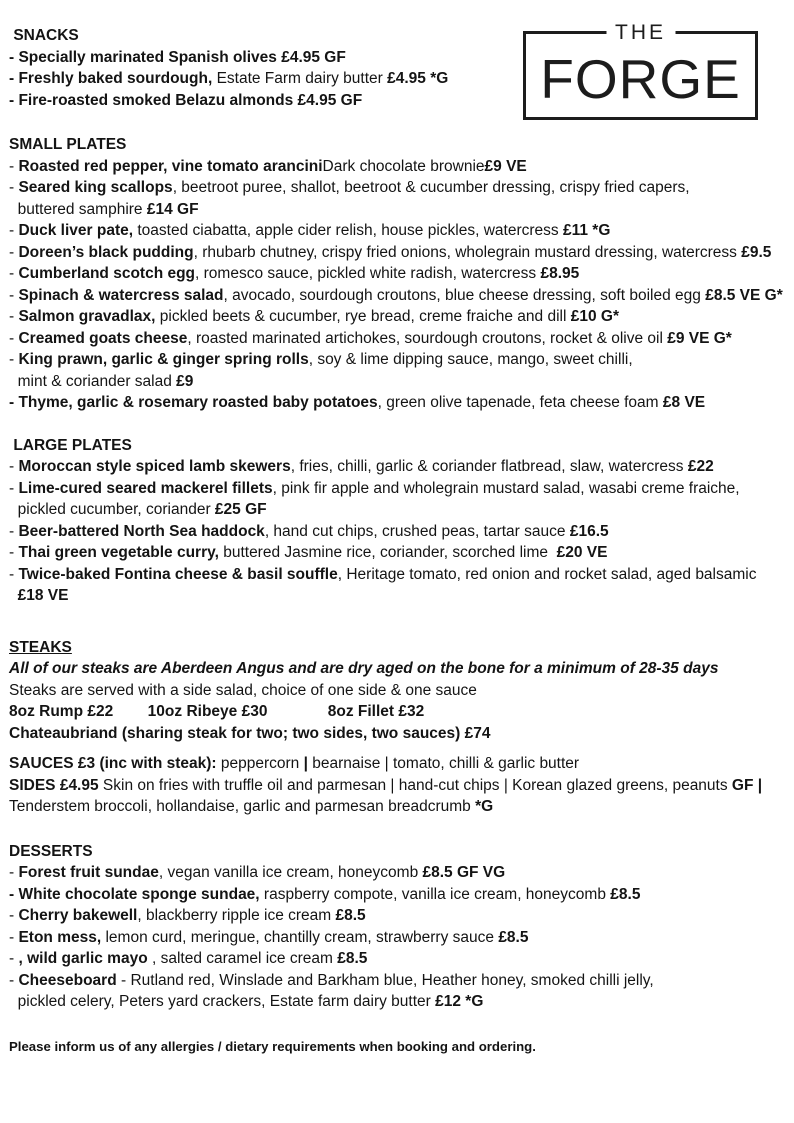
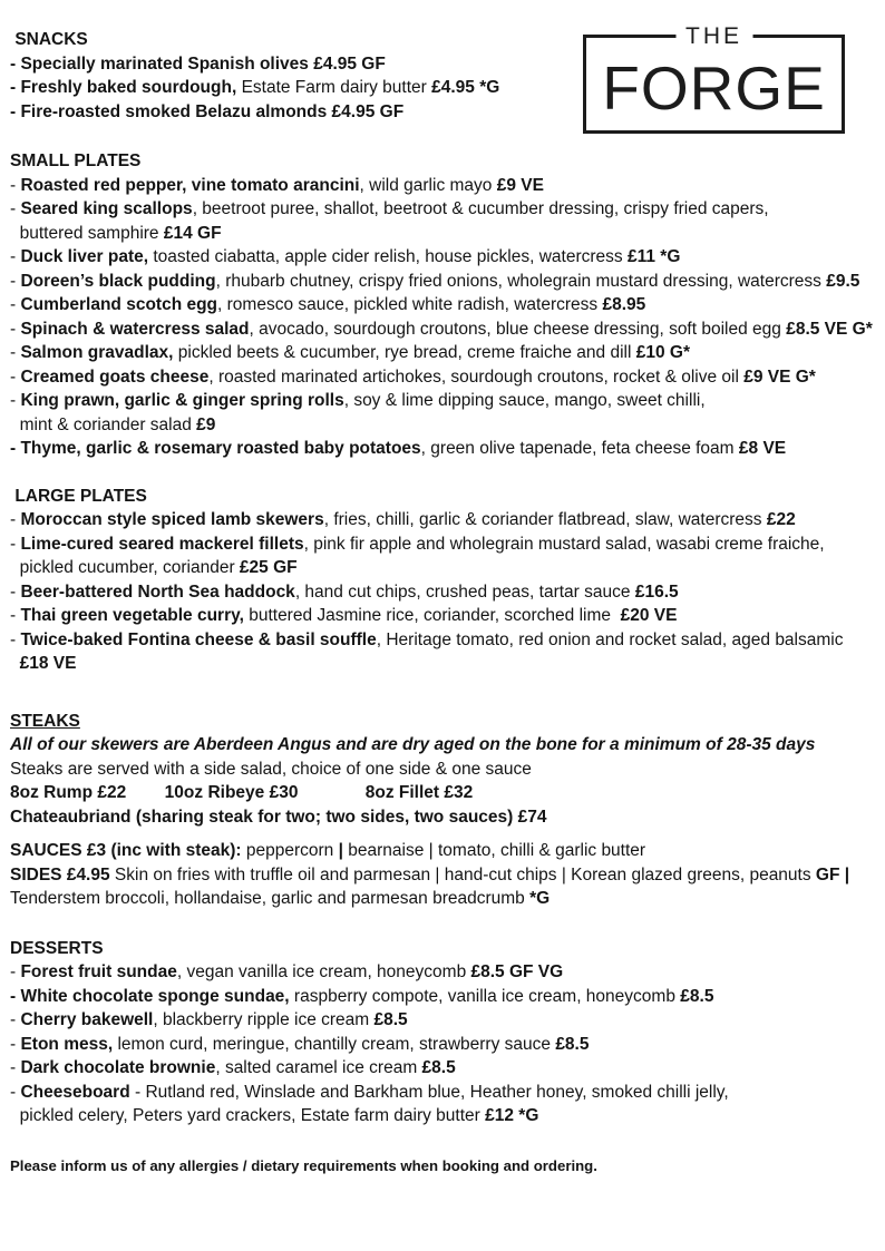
  THE
  FORGE
  SNACKS
  - Specially marinated Spanish olives £4.95 GF
  - Freshly baked sourdough, Estate Farm dairy butter £4.95 *G
  - Fire-roasted smoked Belazu almonds £4.95 GF
  SMALL PLATES
- - Roasted red pepper, vine tomato aranciniDark chocolate brownie£9 VE
+ - Roasted red pepper, vine tomato arancini, wild garlic mayo £9 VE
  - Seared king scallops, beetroot puree, shallot, beetroot & cucumber dressing, crispy fried capers,
  buttered samphire £14 GF
  - Duck liver pate, toasted ciabatta, apple cider relish, house pickles, watercress £11 *G
  - Doreen’s black pudding, rhubarb chutney, crispy fried onions, wholegrain mustard dressing, watercress £9.5
  - Cumberland scotch egg, romesco sauce, pickled white radish, watercress £8.95
  - Spinach & watercress salad, avocado, sourdough croutons, blue cheese dressing, soft boiled egg £8.5 VE G*
  - Salmon gravadlax, pickled beets & cucumber, rye bread, creme fraiche and dill £10 G*
  - Creamed goats cheese, roasted marinated artichokes, sourdough croutons, rocket & olive oil £9 VE G*
  - King prawn, garlic & ginger spring rolls, soy & lime dipping sauce, mango, sweet chilli,
  mint & coriander salad £9
  - Thyme, garlic & rosemary roasted baby potatoes, green olive tapenade, feta cheese foam £8 VE
  LARGE PLATES
  - Moroccan style spiced lamb skewers, fries, chilli, garlic & coriander flatbread, slaw, watercress £22
  - Lime-cured seared mackerel fillets, pink fir apple and wholegrain mustard salad, wasabi creme fraiche,
  pickled cucumber, coriander £25 GF
  - Beer-battered North Sea haddock, hand cut chips, crushed peas, tartar sauce £16.5
  - Thai green vegetable curry, buttered Jasmine rice, coriander, scorched lime £20 VE
  - Twice-baked Fontina cheese & basil souffle, Heritage tomato, red onion and rocket salad, aged balsamic
  £18 VE
  STEAKS
- All of our steaks are Aberdeen Angus and are dry aged on the bone for a minimum of 28-35 days
+ All of our skewers are Aberdeen Angus and are dry aged on the bone for a minimum of 28-35 days
  Steaks are served with a side salad, choice of one side & one sauce
  8oz Rump £22 10oz Ribeye £30 8oz Fillet £32
  Chateaubriand (sharing steak for two; two sides, two sauces) £74
  SAUCES £3 (inc with steak): peppercorn | bearnaise | tomato, chilli & garlic butter
  SIDES £4.95 Skin on fries with truffle oil and parmesan | hand-cut chips | Korean glazed greens, peanuts GF |
  Tenderstem broccoli, hollandaise, garlic and parmesan breadcrumb *G
  DESSERTS
  - Forest fruit sundae, vegan vanilla ice cream, honeycomb £8.5 GF VG
  - White chocolate sponge sundae, raspberry compote, vanilla ice cream, honeycomb £8.5
  - Cherry bakewell, blackberry ripple ice cream £8.5
  - Eton mess, lemon curd, meringue, chantilly cream, strawberry sauce £8.5
- - , wild garlic mayo , salted caramel ice cream £8.5
+ - Dark chocolate brownie, salted caramel ice cream £8.5
  - Cheeseboard - Rutland red, Winslade and Barkham blue, Heather honey, smoked chilli jelly,
  pickled celery, Peters yard crackers, Estate farm dairy butter £12 *G
  Please inform us of any allergies / dietary requirements when booking and ordering.
